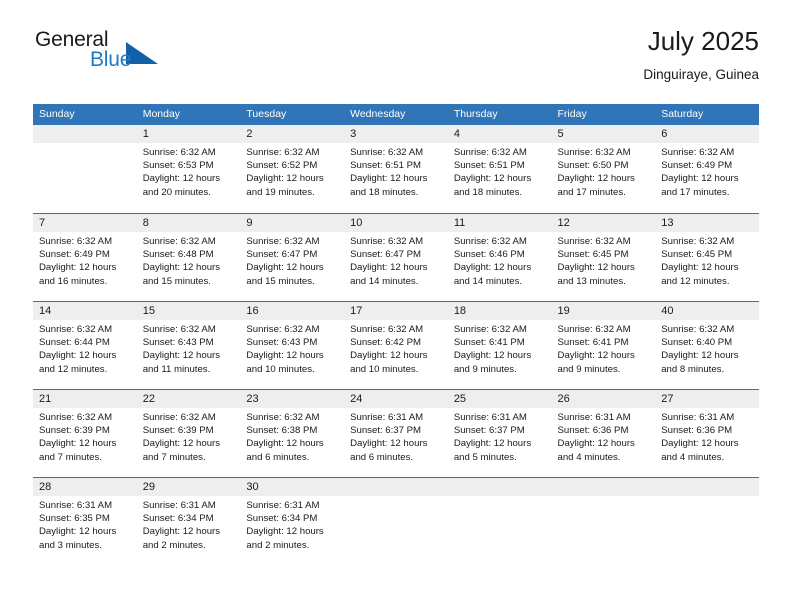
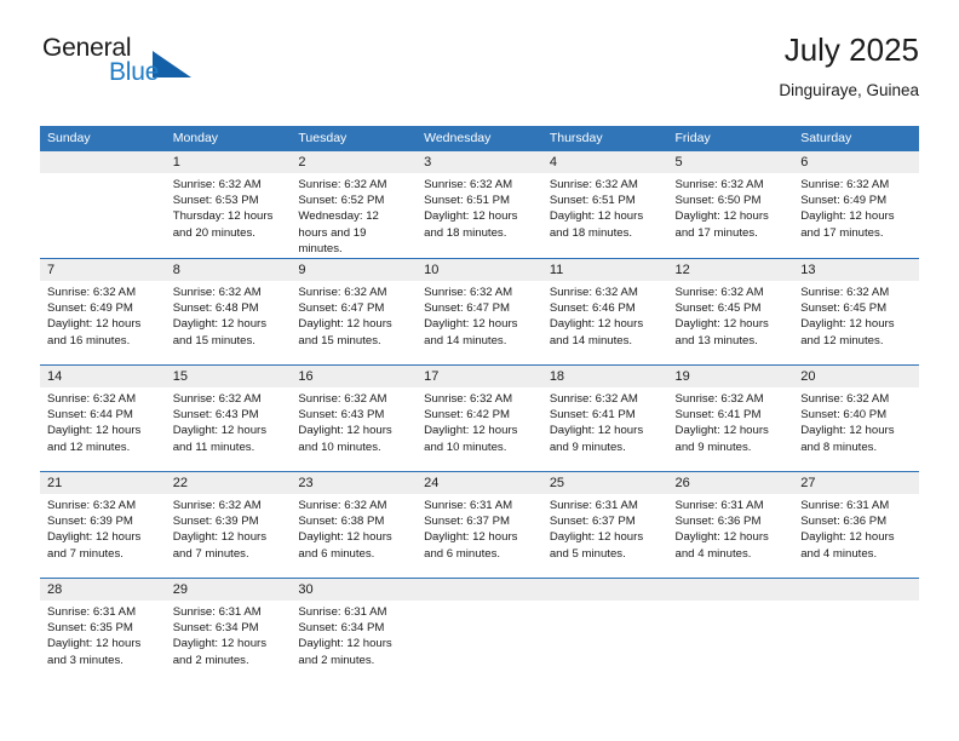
  General
  Blue
  July 2025
  Dinguiraye, Guinea
  Sunday
  Monday
  Tuesday
  Wednesday
  Thursday
  Friday
  Saturday
  1
  Sunrise: 6:32 AM
  Sunset: 6:53 PM
- Daylight: 12 hours and 20 minutes.
+ Thursday: 12 hours and 20 minutes.
  2
  Sunrise: 6:32 AM
  Sunset: 6:52 PM
- Daylight: 12 hours and 19 minutes.
+ Wednesday: 12 hours and 19 minutes.
  3
  Sunrise: 6:32 AM
  Sunset: 6:51 PM
  Daylight: 12 hours and 18 minutes.
  4
  Sunrise: 6:32 AM
  Sunset: 6:51 PM
  Daylight: 12 hours and 18 minutes.
  5
  Sunrise: 6:32 AM
  Sunset: 6:50 PM
  Daylight: 12 hours and 17 minutes.
  6
  Sunrise: 6:32 AM
  Sunset: 6:49 PM
  Daylight: 12 hours and 17 minutes.
  7
  Sunrise: 6:32 AM
  Sunset: 6:49 PM
  Daylight: 12 hours and 16 minutes.
  8
  Sunrise: 6:32 AM
  Sunset: 6:48 PM
  Daylight: 12 hours and 15 minutes.
  9
  Sunrise: 6:32 AM
  Sunset: 6:47 PM
  Daylight: 12 hours and 15 minutes.
  10
  Sunrise: 6:32 AM
  Sunset: 6:47 PM
  Daylight: 12 hours and 14 minutes.
  11
  Sunrise: 6:32 AM
  Sunset: 6:46 PM
  Daylight: 12 hours and 14 minutes.
  12
  Sunrise: 6:32 AM
  Sunset: 6:45 PM
  Daylight: 12 hours and 13 minutes.
  13
  Sunrise: 6:32 AM
  Sunset: 6:45 PM
  Daylight: 12 hours and 12 minutes.
  14
  Sunrise: 6:32 AM
  Sunset: 6:44 PM
  Daylight: 12 hours and 12 minutes.
  15
  Sunrise: 6:32 AM
  Sunset: 6:43 PM
  Daylight: 12 hours and 11 minutes.
  16
  Sunrise: 6:32 AM
  Sunset: 6:43 PM
  Daylight: 12 hours and 10 minutes.
  17
  Sunrise: 6:32 AM
  Sunset: 6:42 PM
  Daylight: 12 hours and 10 minutes.
  18
  Sunrise: 6:32 AM
  Sunset: 6:41 PM
  Daylight: 12 hours and 9 minutes.
  19
  Sunrise: 6:32 AM
  Sunset: 6:41 PM
  Daylight: 12 hours and 9 minutes.
- 40
+ 20
  Sunrise: 6:32 AM
  Sunset: 6:40 PM
  Daylight: 12 hours and 8 minutes.
  21
  Sunrise: 6:32 AM
  Sunset: 6:39 PM
  Daylight: 12 hours and 7 minutes.
  22
  Sunrise: 6:32 AM
  Sunset: 6:39 PM
  Daylight: 12 hours and 7 minutes.
  23
  Sunrise: 6:32 AM
  Sunset: 6:38 PM
  Daylight: 12 hours and 6 minutes.
  24
  Sunrise: 6:31 AM
  Sunset: 6:37 PM
  Daylight: 12 hours and 6 minutes.
  25
  Sunrise: 6:31 AM
  Sunset: 6:37 PM
  Daylight: 12 hours and 5 minutes.
  26
  Sunrise: 6:31 AM
  Sunset: 6:36 PM
  Daylight: 12 hours and 4 minutes.
  27
  Sunrise: 6:31 AM
  Sunset: 6:36 PM
  Daylight: 12 hours and 4 minutes.
  28
  Sunrise: 6:31 AM
  Sunset: 6:35 PM
  Daylight: 12 hours and 3 minutes.
  29
  Sunrise: 6:31 AM
  Sunset: 6:34 PM
  Daylight: 12 hours and 2 minutes.
  30
  Sunrise: 6:31 AM
  Sunset: 6:34 PM
  Daylight: 12 hours and 2 minutes.
